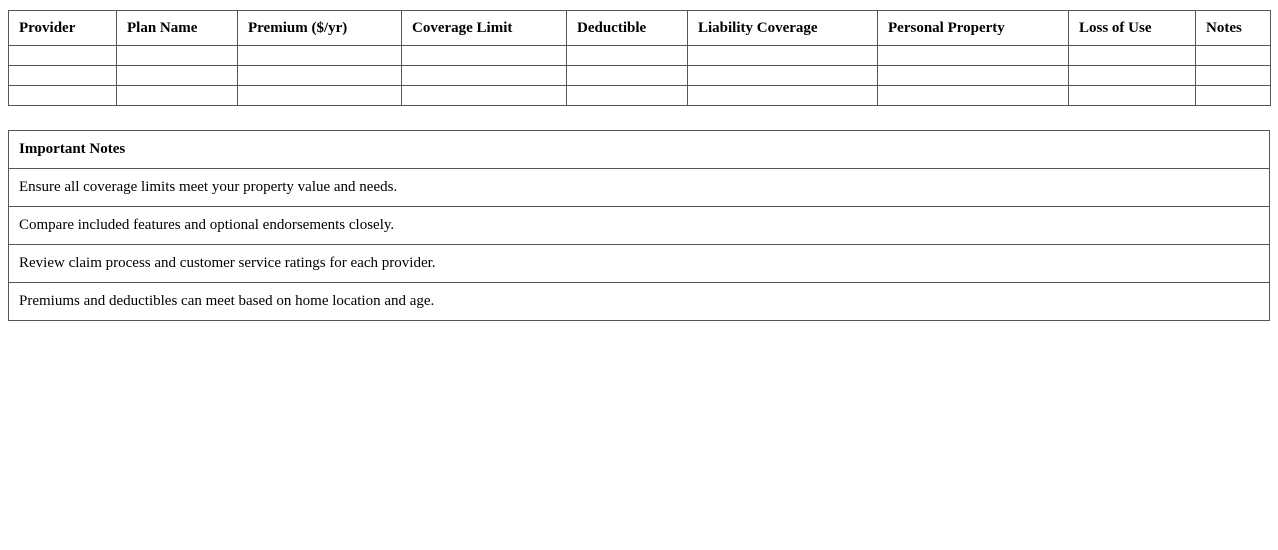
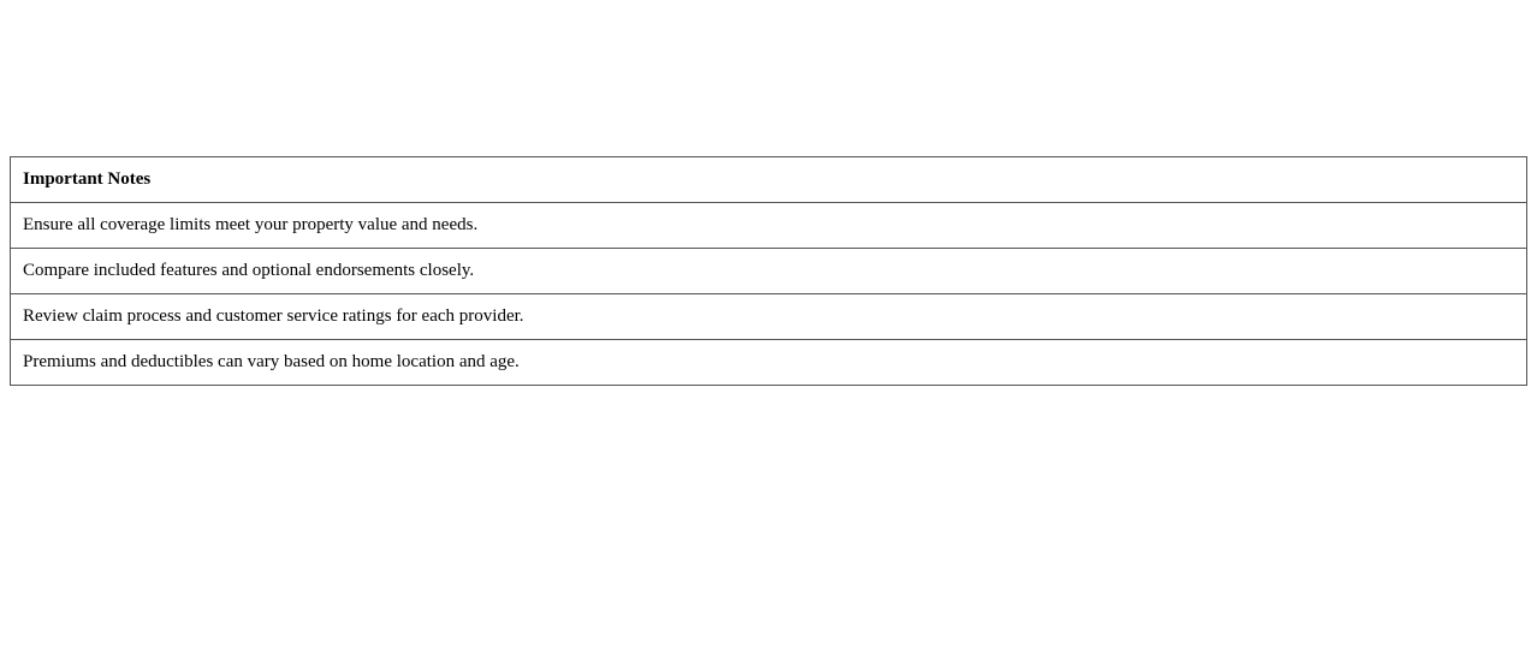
- Provider	Plan Name	Premium ($/yr)	Coverage Limit	Deductible	Liability Coverage	Personal Property	Loss of Use	Notes
  Important Notes
  Ensure all coverage limits meet your property value and needs.
  Compare included features and optional endorsements closely.
  Review claim process and customer service ratings for each provider.
- Premiums and deductibles can meet based on home location and age.
+ Premiums and deductibles can vary based on home location and age.
